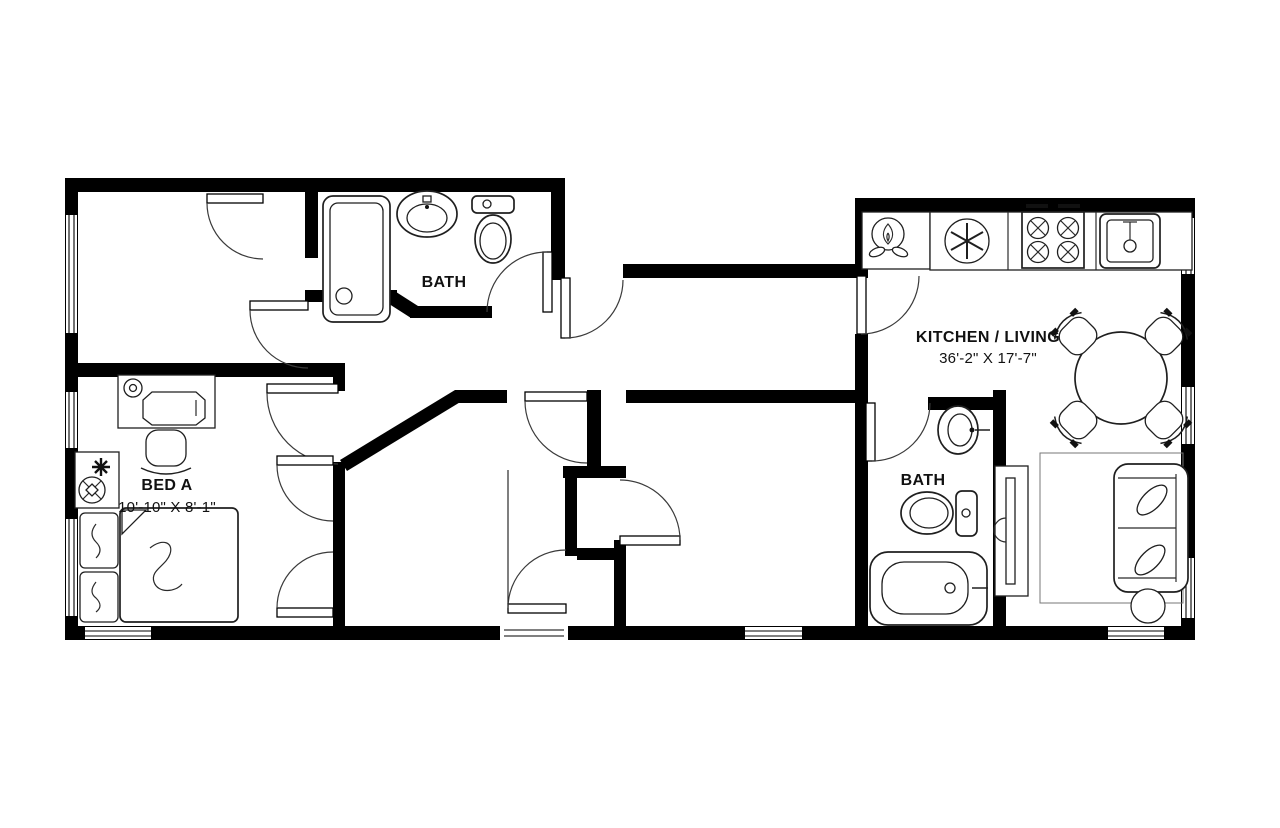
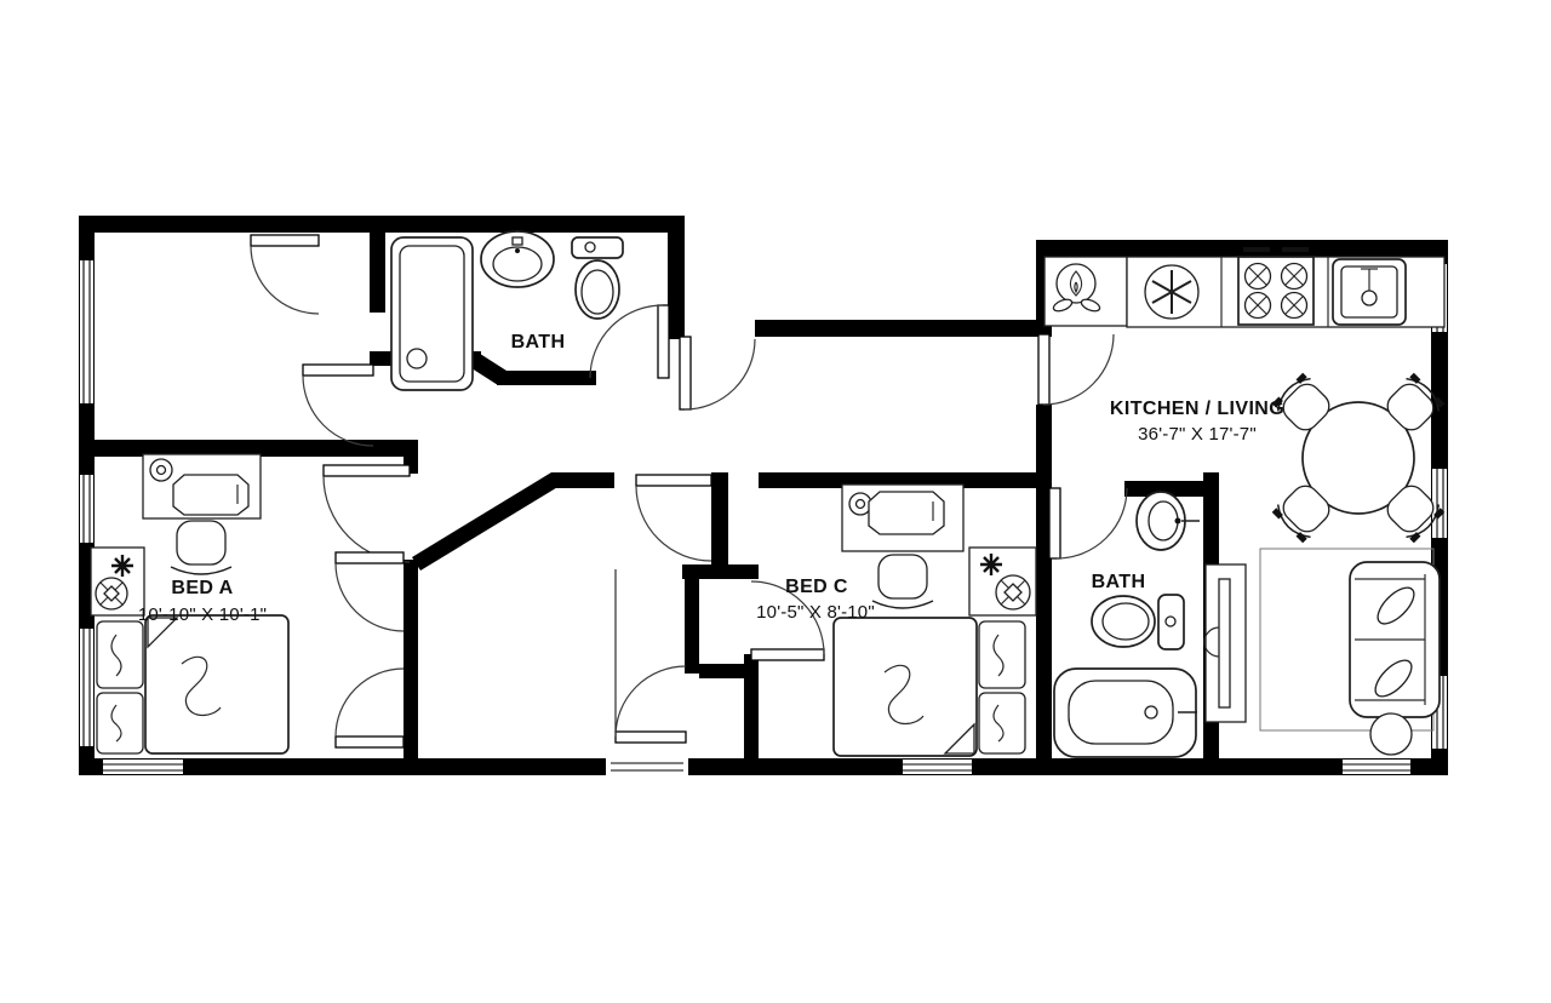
  BATH
  BED A
- 10'-10" X 8'-1"
+ 10'-10" X 10'-1"
+ BED C
+ 10'-5" X 8'-10"
  BATH
  KITCHEN / LIVING
- 36'-2" X 17'-7"
+ 36'-7" X 17'-7"
